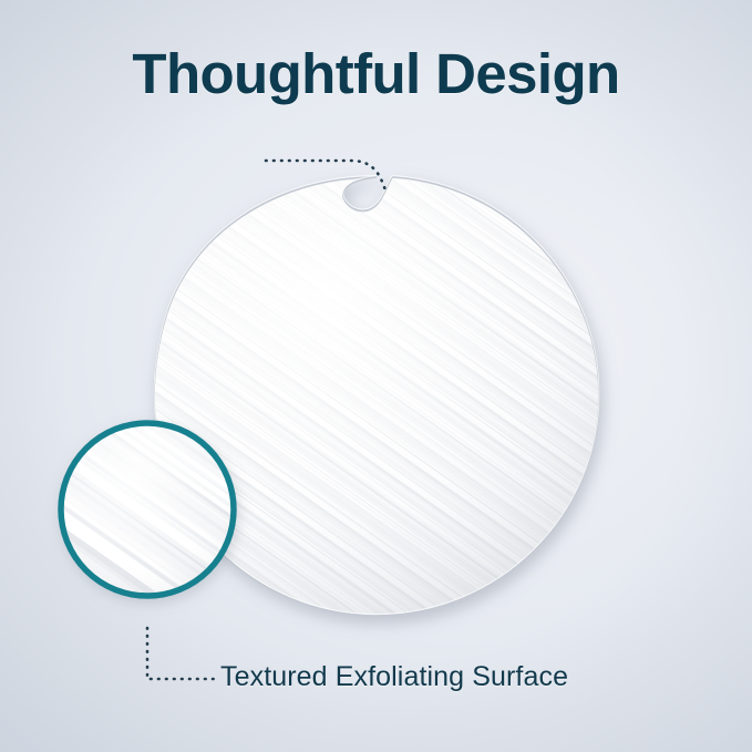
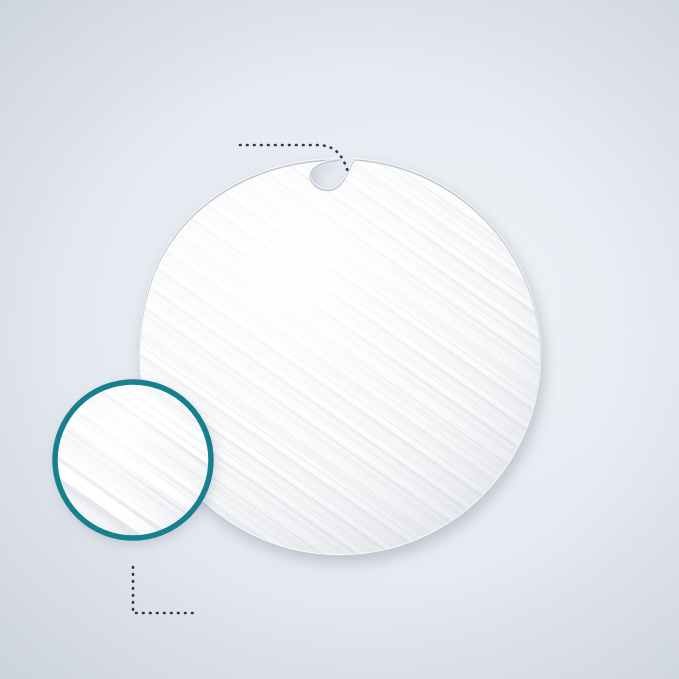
- Thoughtful Design
- Textured Exfoliating Surface
